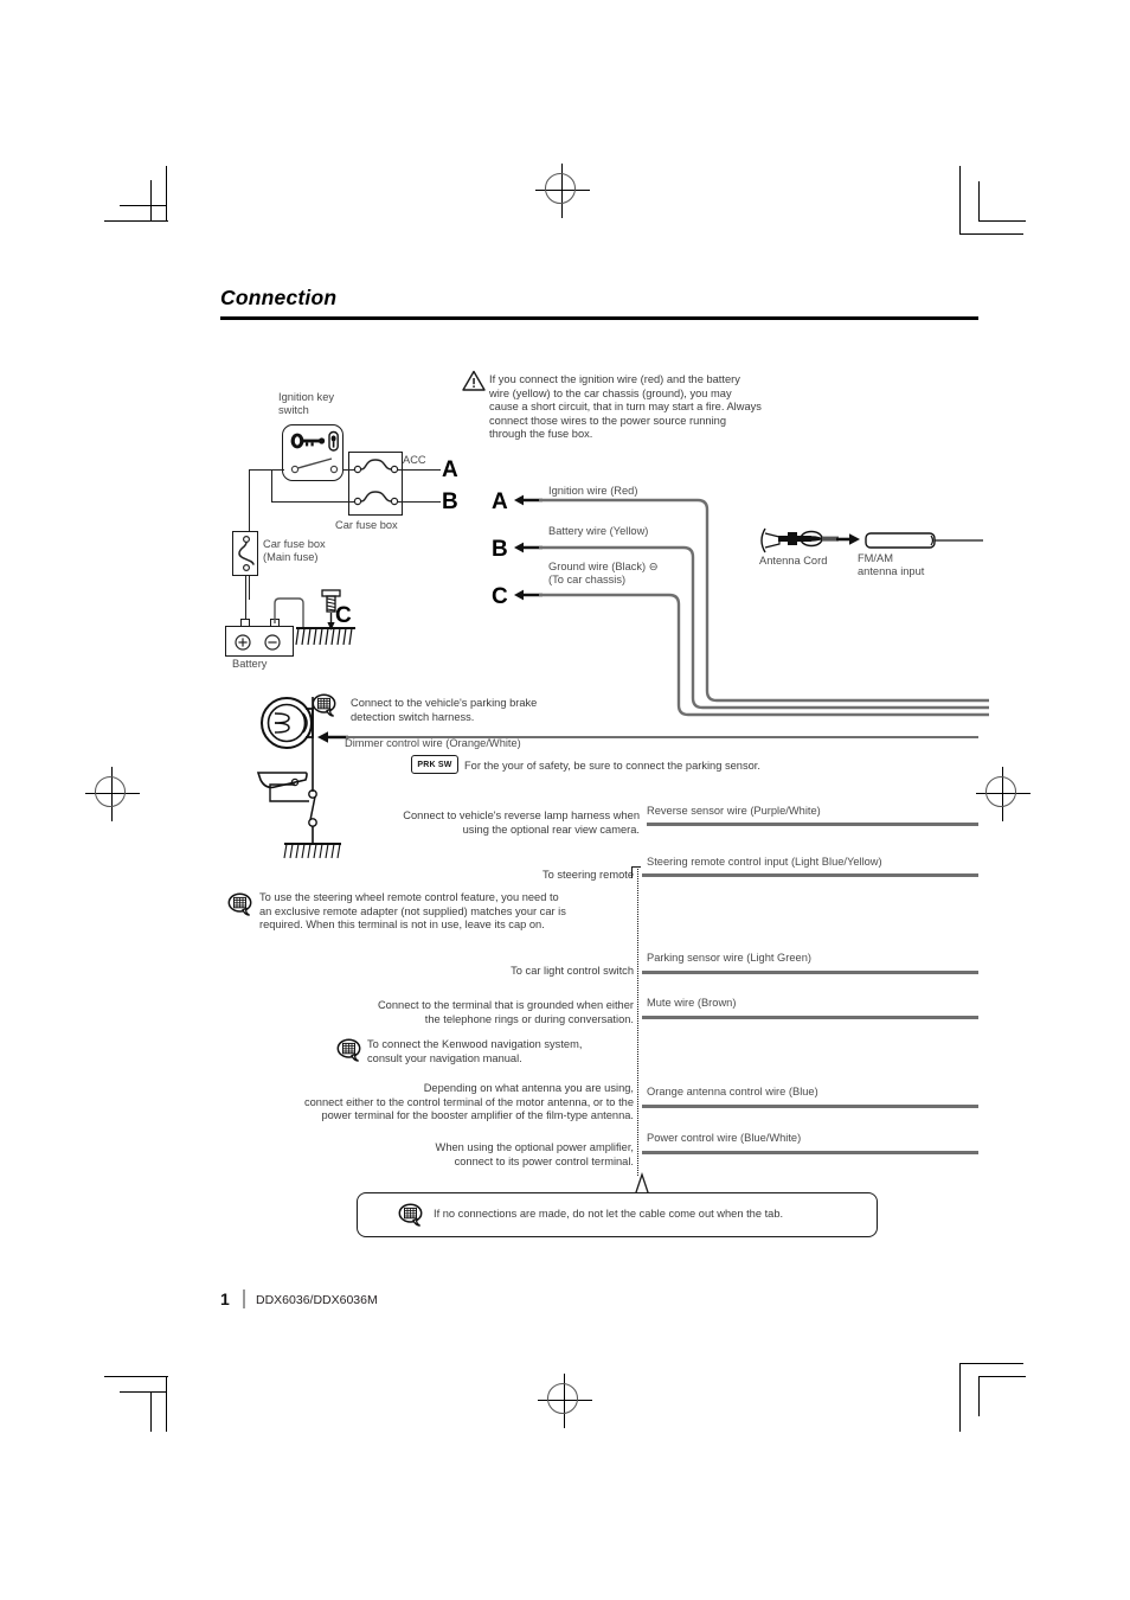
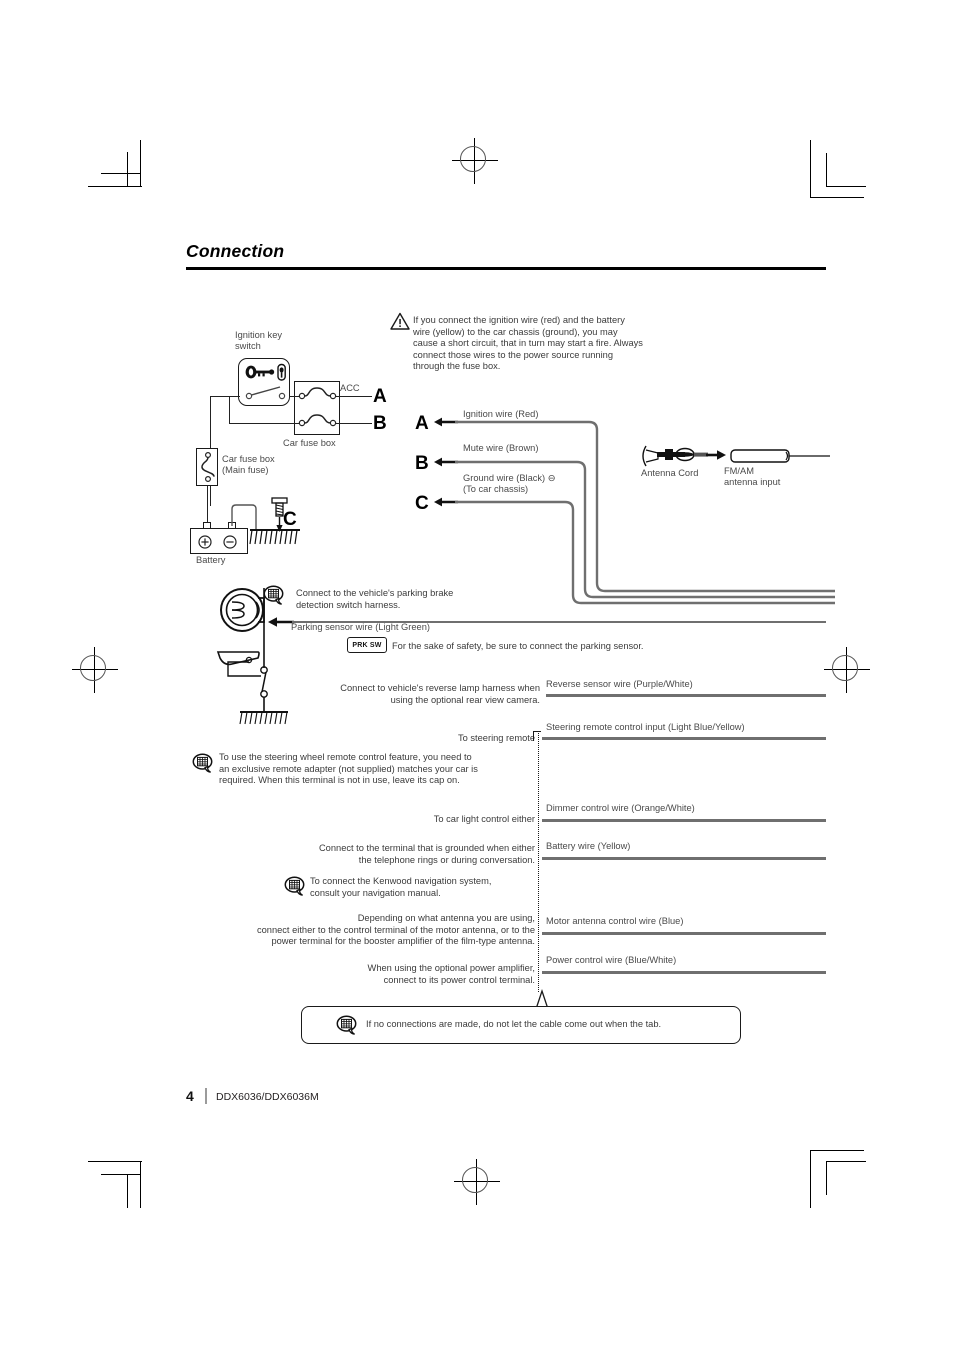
  Connection
  If you connect the ignition wire (red) and the battery
  wire (yellow) to the car chassis (ground), you may
  cause a short circuit, that in turn may start a fire. Always
  connect those wires to the power source running
  through the fuse box.
  Ignition key
  switch
  Car fuse box
  ACC
  A
  B
  Car fuse box
  (Main fuse)
  Battery
  C
  A
  B
  C
  Ignition wire (Red)
- Battery wire (Yellow)
+ Mute wire (Brown)
  Ground wire (Black) ⊖
  (To car chassis)
  Antenna Cord
  FM/AM
  antenna input
  Connect to the vehicle's parking brake
  detection switch harness.
- Dimmer control wire (Orange/White)
+ Parking sensor wire (Light Green)
- For the your of safety, be sure to connect the parking sensor.
+ For the sake of safety, be sure to connect the parking sensor.
  Connect to vehicle's reverse lamp harness when
  using the optional rear view camera.
  Reverse sensor wire (Purple/White)
  To steering remot
  Steering remote control input (Light Blue/Yellow)
  To use the steering wheel remote control feature, you need to
  an exclusive remote adapter (not supplied) matches your car is
  required. When this terminal is not in use, leave its cap on.
- To car light control switch
+ To car light control either
- Parking sensor wire (Light Green)
+ Dimmer control wire (Orange/White)
  Connect to the terminal that is grounded when either
  the telephone rings or during conversation.
- Mute wire (Brown)
+ Battery wire (Yellow)
  To connect the Kenwood navigation system,
  consult your navigation manual.
  Depending on what antenna you are using,
  connect either to the control terminal of the motor antenna, or to the
  power terminal for the booster amplifier of the film-type antenna.
- Orange antenna control wire (Blue)
+ Motor antenna control wire (Blue)
  When using the optional power amplifier,
  connect to its power control terminal.
  Power control wire (Blue/White)
  If no connections are made, do not let the cable come out when the tab.
- 1
+ 4
  DDX6036/DDX6036M
